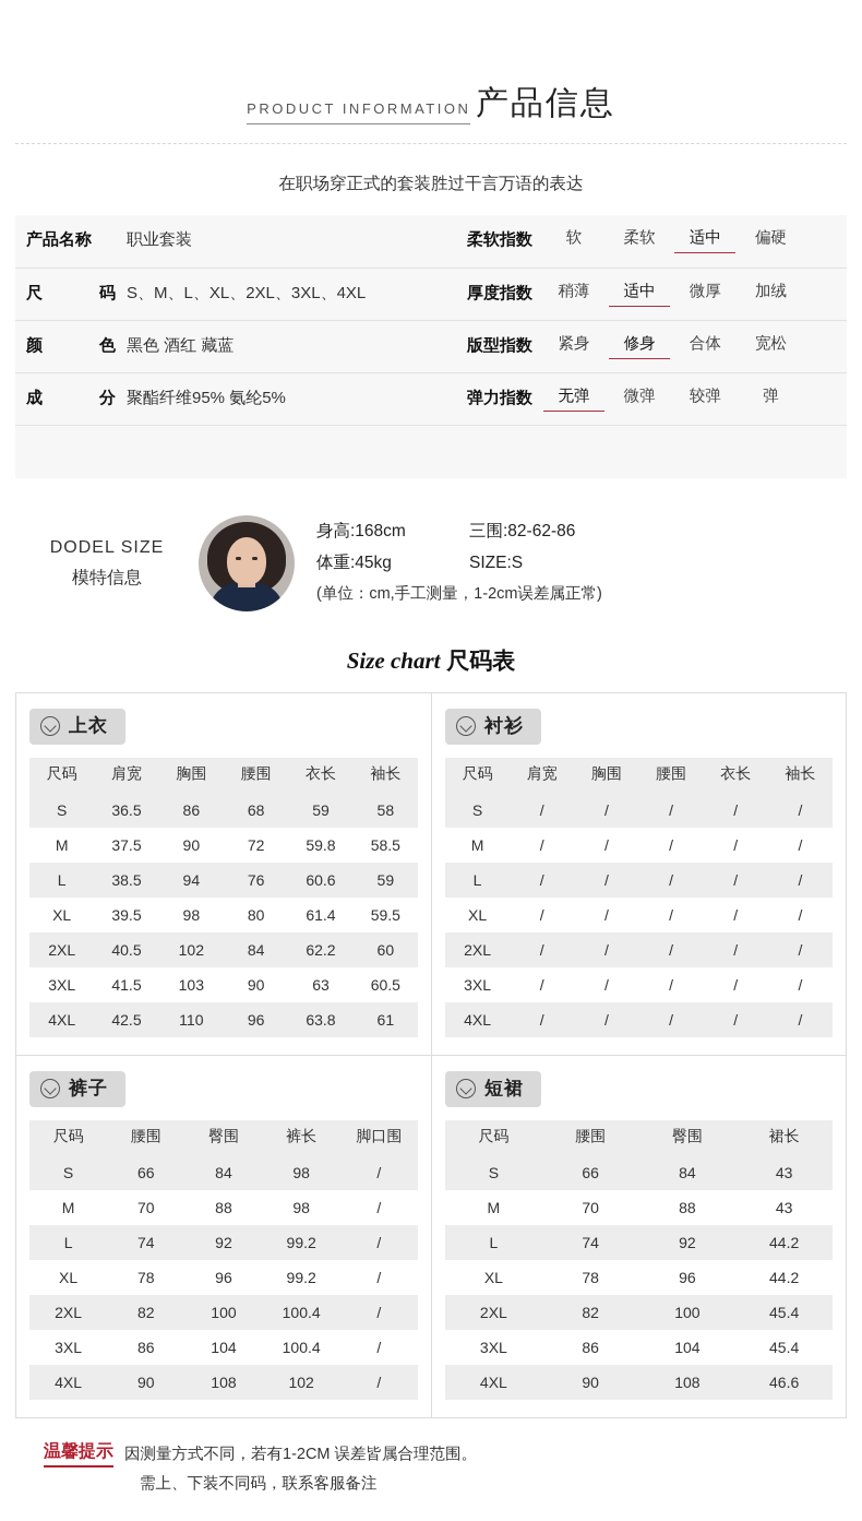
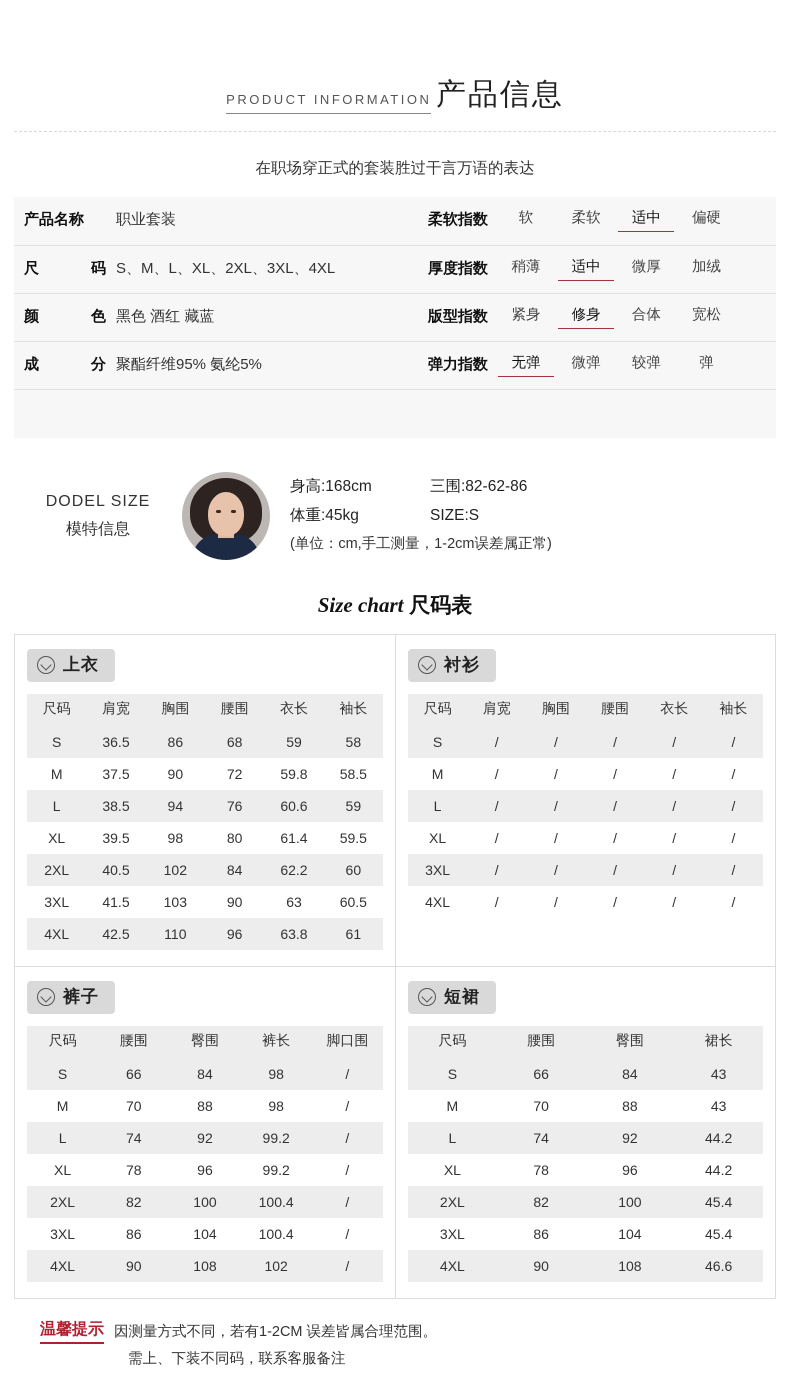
  PRODUCT INFORMATION 产品信息
  在职场穿正式的套装胜过干言万语的表达
  产品名称	职业套装	柔软指数	软 柔软 适中 偏硬
  尺 码	S、M、L、XL、2XL、3XL、4XL	厚度指数	稍薄 适中 微厚 加绒
  颜 色	黑色 酒红 藏蓝	版型指数	紧身 修身 合体 宽松
  成 分	聚酯纤维95% 氨纶5%	弹力指数	无弹 微弹 较弹 弹
  DODEL SIZE
  模特信息
  身高:168cm
  三围:82-62-86
  体重:45kg
  SIZE:S
  (单位：cm,手工测量，1-2cm误差属正常)
  Size chart 尺码表
  上衣
  尺码	肩宽	胸围	腰围	衣长	袖长
  S	36.5	86	68	59	58
  M	37.5	90	72	59.8	58.5
  L	38.5	94	76	60.6	59
  XL	39.5	98	80	61.4	59.5
  2XL	40.5	102	84	62.2	60
  3XL	41.5	103	90	63	60.5
  4XL	42.5	110	96	63.8	61
  衬衫
  尺码	肩宽	胸围	腰围	衣长	袖长
  S	/	/	/	/	/
  M	/	/	/	/	/
  L	/	/	/	/	/
  XL	/	/	/	/	/
- 2XL	/	/	/	/	/
  3XL	/	/	/	/	/
  4XL	/	/	/	/	/
  裤子
  尺码	腰围	臀围	裤长	脚口围
  S	66	84	98	/
  M	70	88	98	/
  L	74	92	99.2	/
  XL	78	96	99.2	/
  2XL	82	100	100.4	/
  3XL	86	104	100.4	/
  4XL	90	108	102	/
  短裙
  尺码	腰围	臀围	裙长
  S	66	84	43
  M	70	88	43
  L	74	92	44.2
  XL	78	96	44.2
  2XL	82	100	45.4
  3XL	86	104	45.4
  4XL	90	108	46.6
  温馨提示
  因测量方式不同，若有1-2CM 误差皆属合理范围。
  需上、下装不同码，联系客服备注
